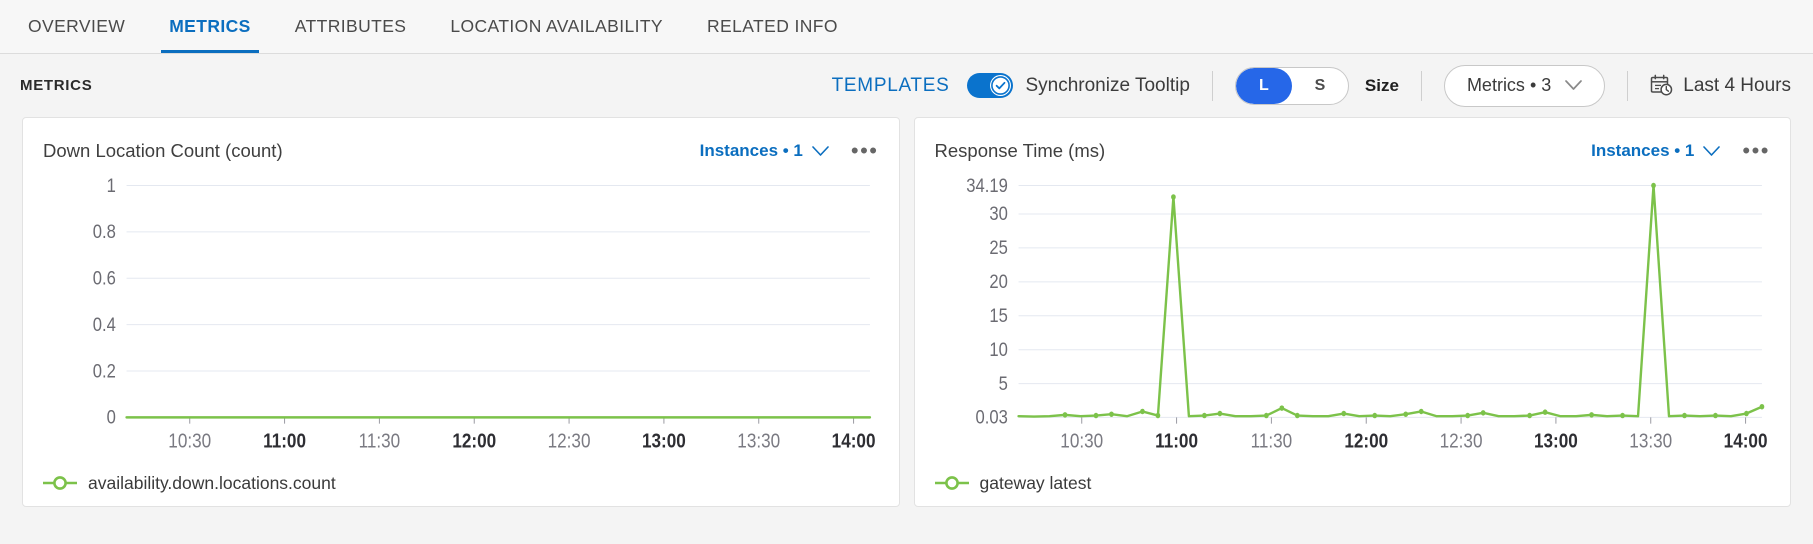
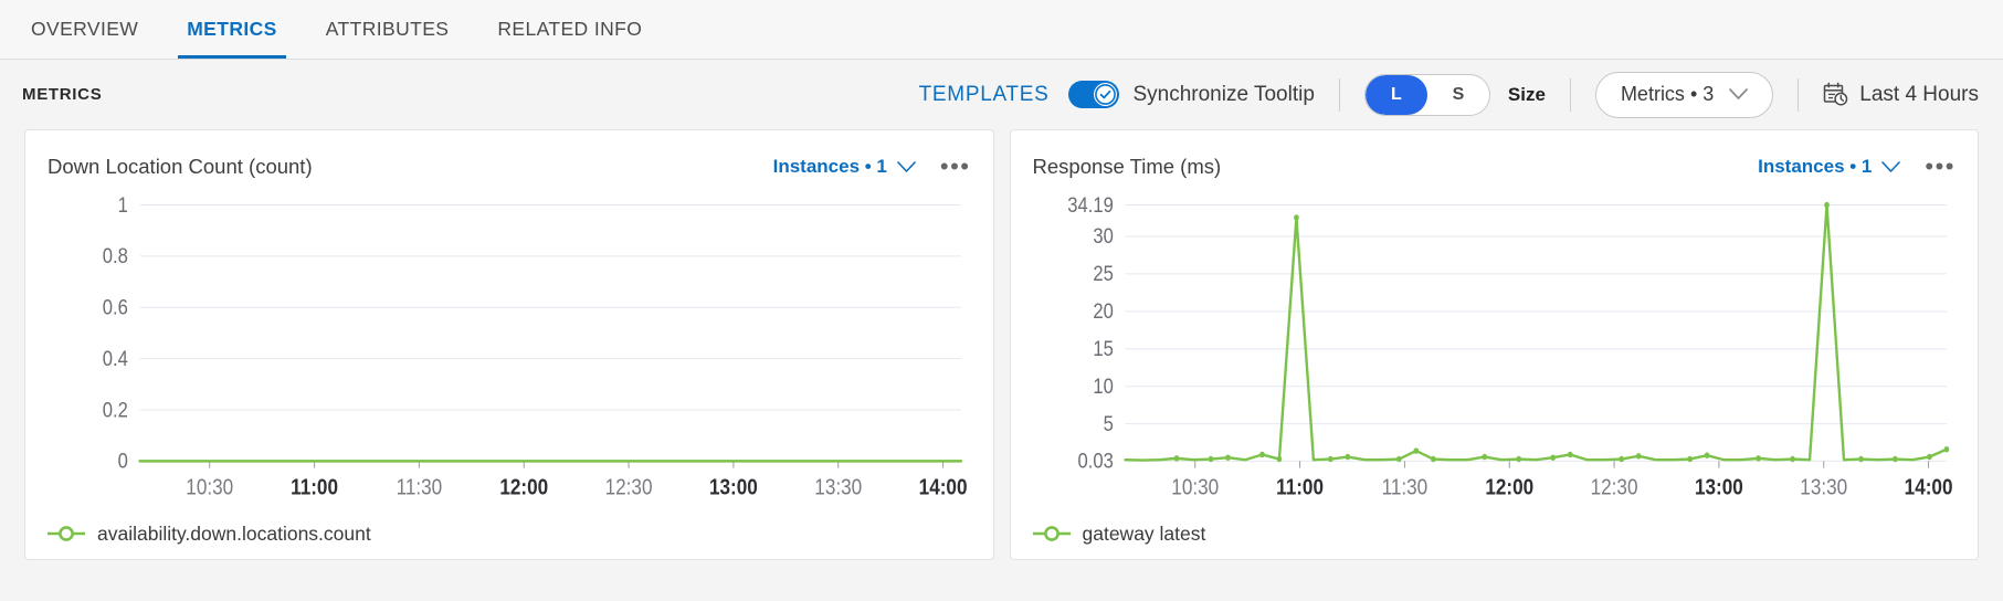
  OVERVIEW
  METRICS
  ATTRIBUTES
- LOCATION AVAILABILITY
  RELATED INFO
  METRICS
  TEMPLATES
  Synchronize Tooltip
  L
  S
  Size
  Metrics • 3
  Last 4 Hours
  Down Location Count (count)
  Instances • 1
  •••
  1
  0.8
  0.6
  0.4
  0.2
  0
  10:30
  11:00
  11:30
  12:00
  12:30
  13:00
  13:30
  14:00
  availability.down.locations.count
  Response Time (ms)
  Instances • 1
  •••
  34.19
  30
  25
  20
  15
  10
  5
  0.03
  10:30
  11:00
  11:30
  12:00
  12:30
  13:00
  13:30
  14:00
  gateway latest
